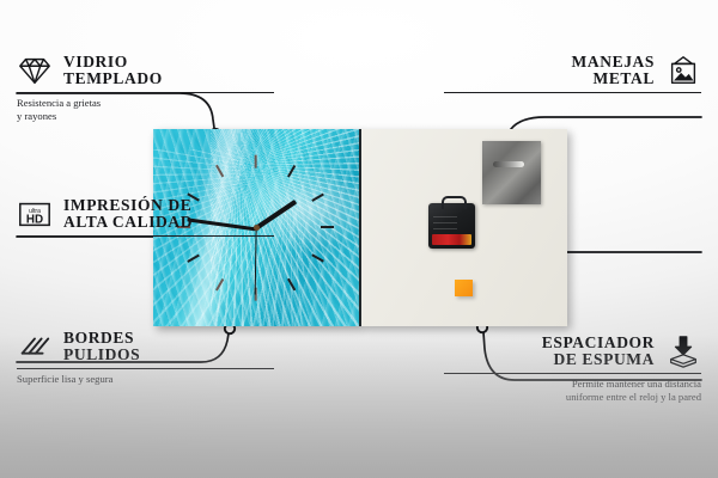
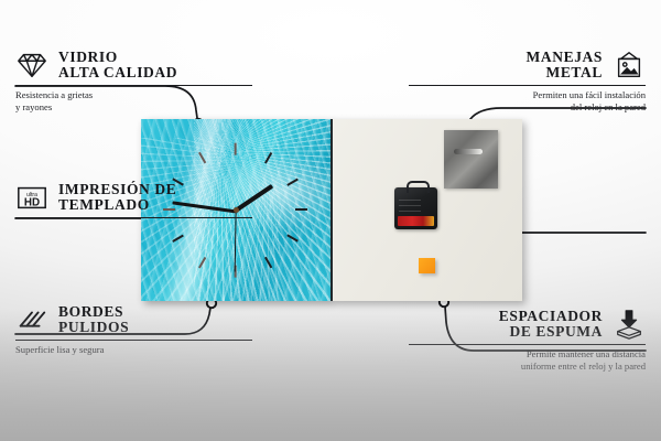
  VIDRIO
- TEMPLADO
+ ALTA CALIDAD
  Resistencia a grietas
  y rayones
  HD
  IMPRESIÓN DE
- ALTA CALIDAD
+ TEMPLADO
  MANEJAS
  METAL
+ Permiten una fácil instalación
+ del reloj en la pared
